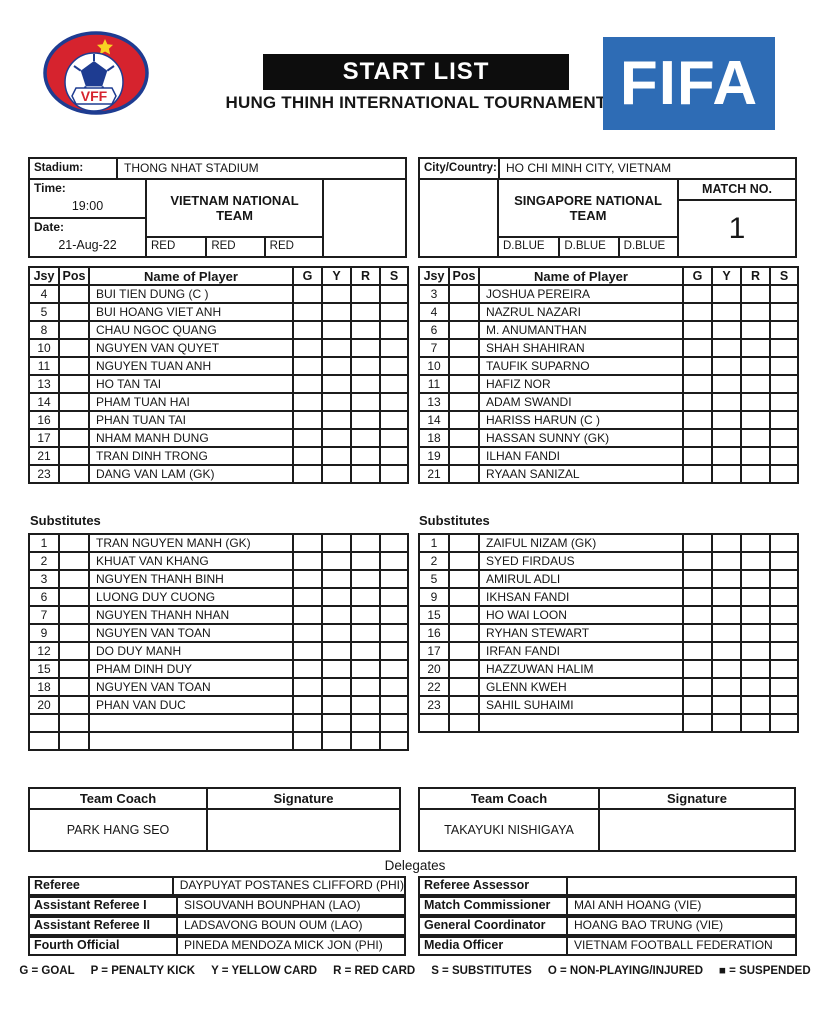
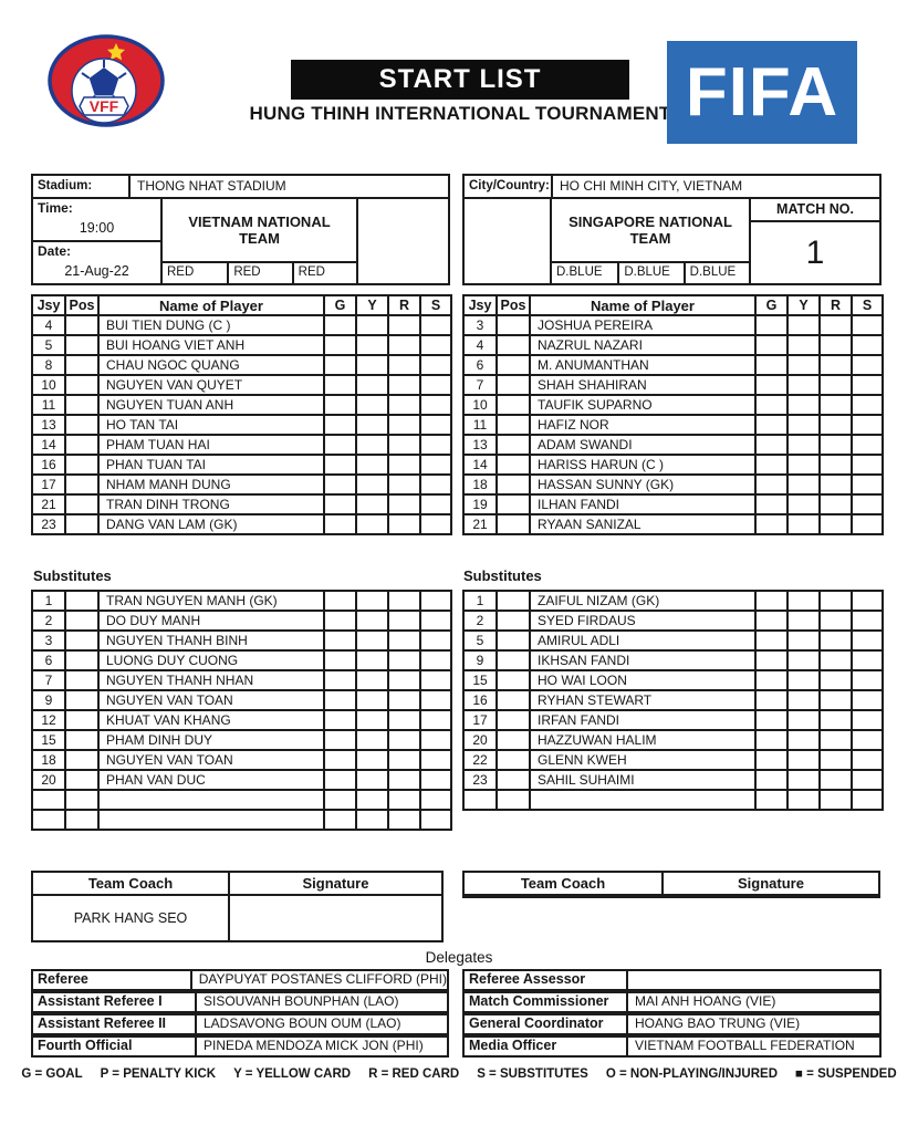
  VFF
  START LIST
  HUNG THINH INTERNATIONAL TOURNAMENT
  FIFA
  Stadium:
  THONG NHAT STADIUM
  Time:
  19:00
  Date:
  21-Aug-22
  VIETNAM NATIONAL TEAM
  RED
  RED
  RED
  City/Country:
  HO CHI MINH CITY, VIETNAM
  SINGAPORE NATIONAL TEAM
  D.BLUE
  D.BLUE
  D.BLUE
  MATCH NO.
  1
  Jsy	Pos	Name of Player	G	Y	R	S
  4		BUI TIEN DUNG (C )
  5		BUI HOANG VIET ANH
  8		CHAU NGOC QUANG
  10		NGUYEN VAN QUYET
  11		NGUYEN TUAN ANH
  13		HO TAN TAI
  14		PHAM TUAN HAI
  16		PHAN TUAN TAI
  17		NHAM MANH DUNG
  21		TRAN DINH TRONG
  23		DANG VAN LAM (GK)
  Jsy	Pos	Name of Player	G	Y	R	S
  3		JOSHUA PEREIRA
  4		NAZRUL NAZARI
  6		M. ANUMANTHAN
  7		SHAH SHAHIRAN
  10		TAUFIK SUPARNO
  11		HAFIZ NOR
  13		ADAM SWANDI
  14		HARISS HARUN (C )
  18		HASSAN SUNNY (GK)
  19		ILHAN FANDI
  21		RYAAN SANIZAL
  Substitutes
  Substitutes
  1		TRAN NGUYEN MANH (GK)
- 2		KHUAT VAN KHANG
+ 2		DO DUY MANH
  3		NGUYEN THANH BINH
  6		LUONG DUY CUONG
  7		NGUYEN THANH NHAN
  9		NGUYEN VAN TOAN
- 12		DO DUY MANH
+ 12		KHUAT VAN KHANG
  15		PHAM DINH DUY
  18		NGUYEN VAN TOAN
  20		PHAN VAN DUC
  1		ZAIFUL NIZAM (GK)
  2		SYED FIRDAUS
  5		AMIRUL ADLI
  9		IKHSAN FANDI
  15		HO WAI LOON
  16		RYHAN STEWART
  17		IRFAN FANDI
  20		HAZZUWAN HALIM
  22		GLENN KWEH
  23		SAHIL SUHAIMI
  Team Coach
  Signature
  PARK HANG SEO
  Team Coach
  Signature
- TAKAYUKI NISHIGAYA
  Delegates
  Referee
  DAYPUYAT POSTANES CLIFFORD (PHI)
  Assistant Referee I
  SISOUVANH BOUNPHAN (LAO)
  Assistant Referee II
  LADSAVONG BOUN OUM (LAO)
  Fourth Official
  PINEDA MENDOZA MICK JON (PHI)
  Referee Assessor
  Match Commissioner
  MAI ANH HOANG (VIE)
  General Coordinator
  HOANG BAO TRUNG (VIE)
  Media Officer
  VIETNAM FOOTBALL FEDERATION
  G = GOAL P = PENALTY KICK Y = YELLOW CARD R = RED CARD S = SUBSTITUTES O = NON-PLAYING/INJURED ■ = SUSPENDED
